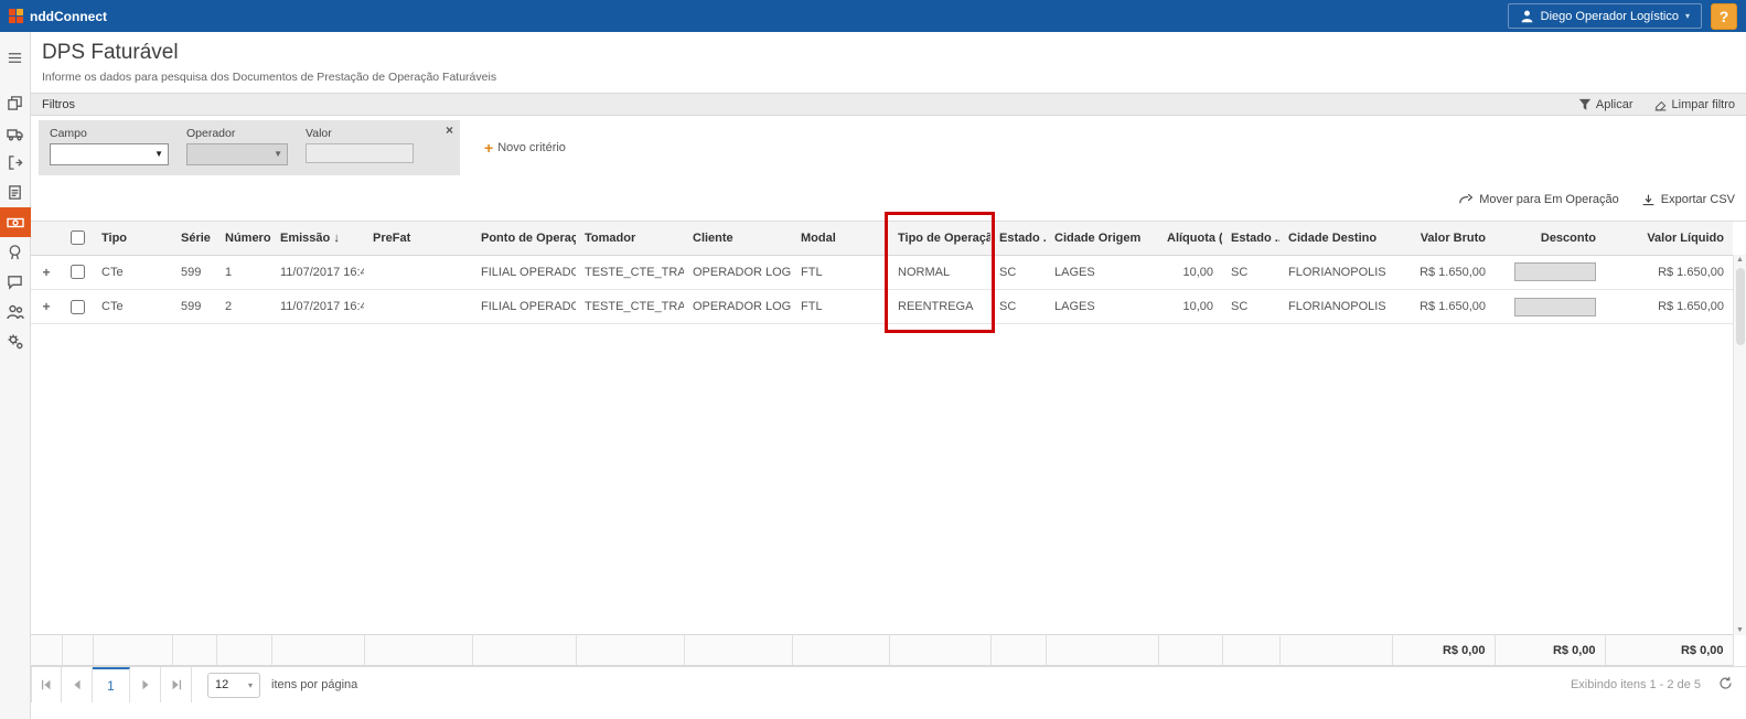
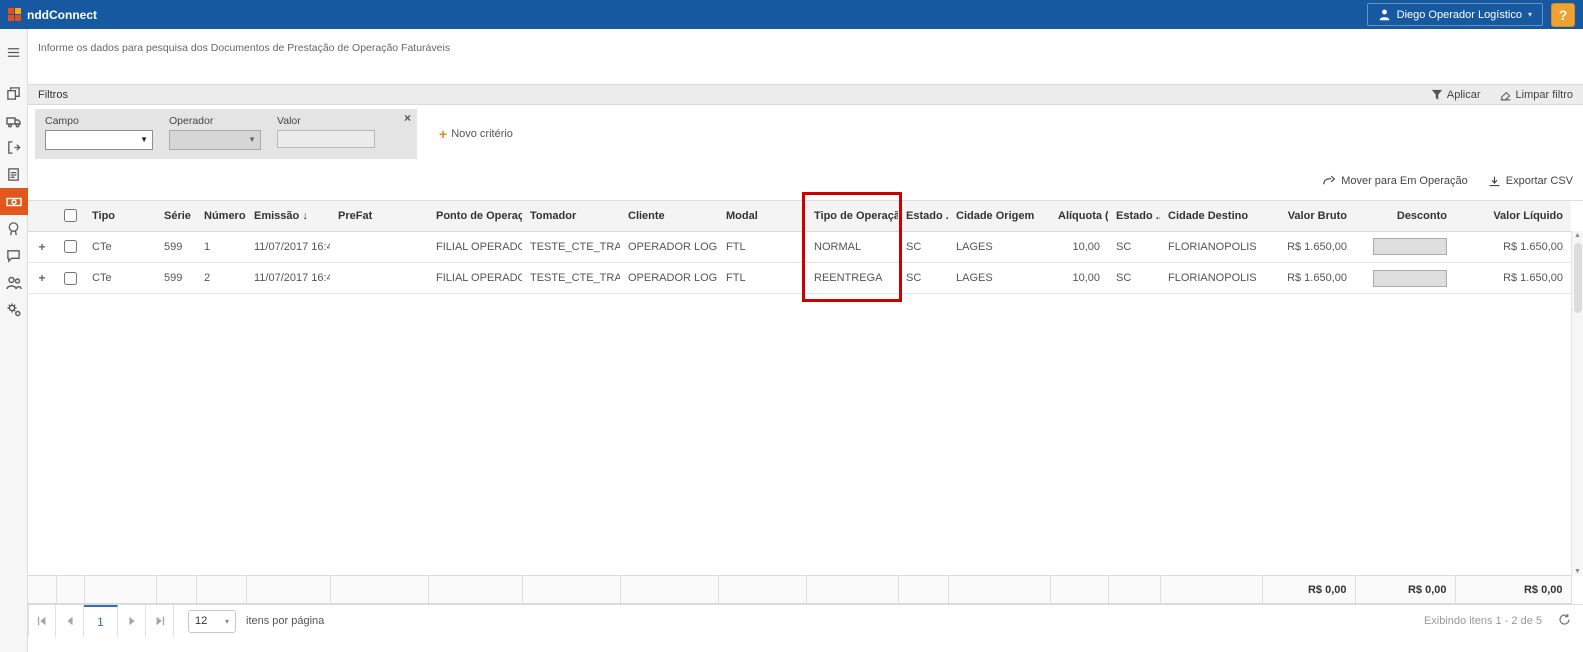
  nddConnect
  Diego Operador Logístico
  ▾
  ?
- DPS Faturável
  Informe os dados para pesquisa dos Documentos de Prestação de Operação Faturáveis
  Filtros
  Aplicar
  Limpar filtro
  Campo
  ▼
  Operador
  ▼
  Valor
  ×
  +
  Novo critério
  Mover para Em Operação
  Exportar CSV
  		Tipo	Série	Número	Emissão ↓	PreFat	Ponto de Operaç	Tomador	Cliente	Modal	Tipo de Operaçã	Estado .	Cidade Origem	Alíquota (	Estado .	Cidade Destino	Valor Bruto	Desconto	Valor Líquido
  +		CTe	599	1	11/07/2017 16:4		FILIAL OPERADO	TESTE_CTE_TRA	OPERADOR LOG	FTL	NORMAL	SC	LAGES	10,00	SC	FLORIANOPOLIS	R$ 1.650,00		R$ 1.650,00
  +		CTe	599	2	11/07/2017 16:4		FILIAL OPERADO	TESTE_CTE_TRA	OPERADOR LOG	FTL	REENTREGA	SC	LAGES	10,00	SC	FLORIANOPOLIS	R$ 1.650,00		R$ 1.650,00
  																	R$ 0,00	R$ 0,00	R$ 0,00
  1
  12
  ▾
  itens por página
  Exibindo itens 1 - 2 de 5
